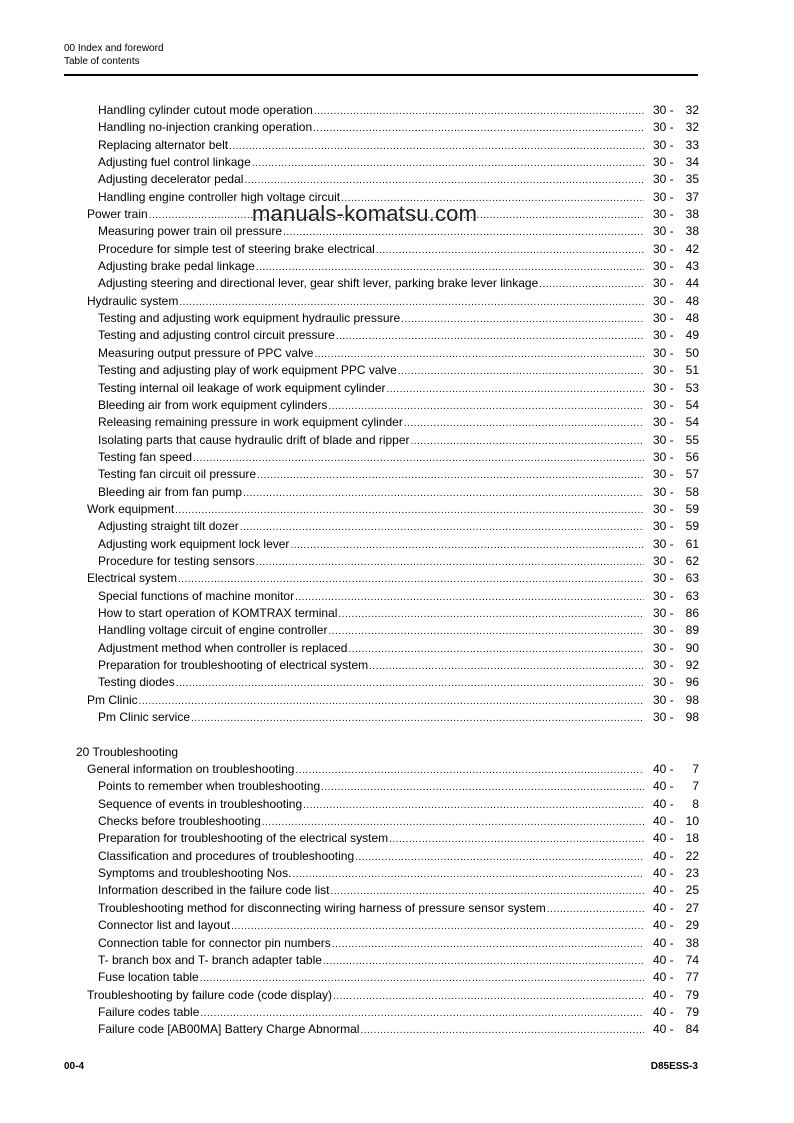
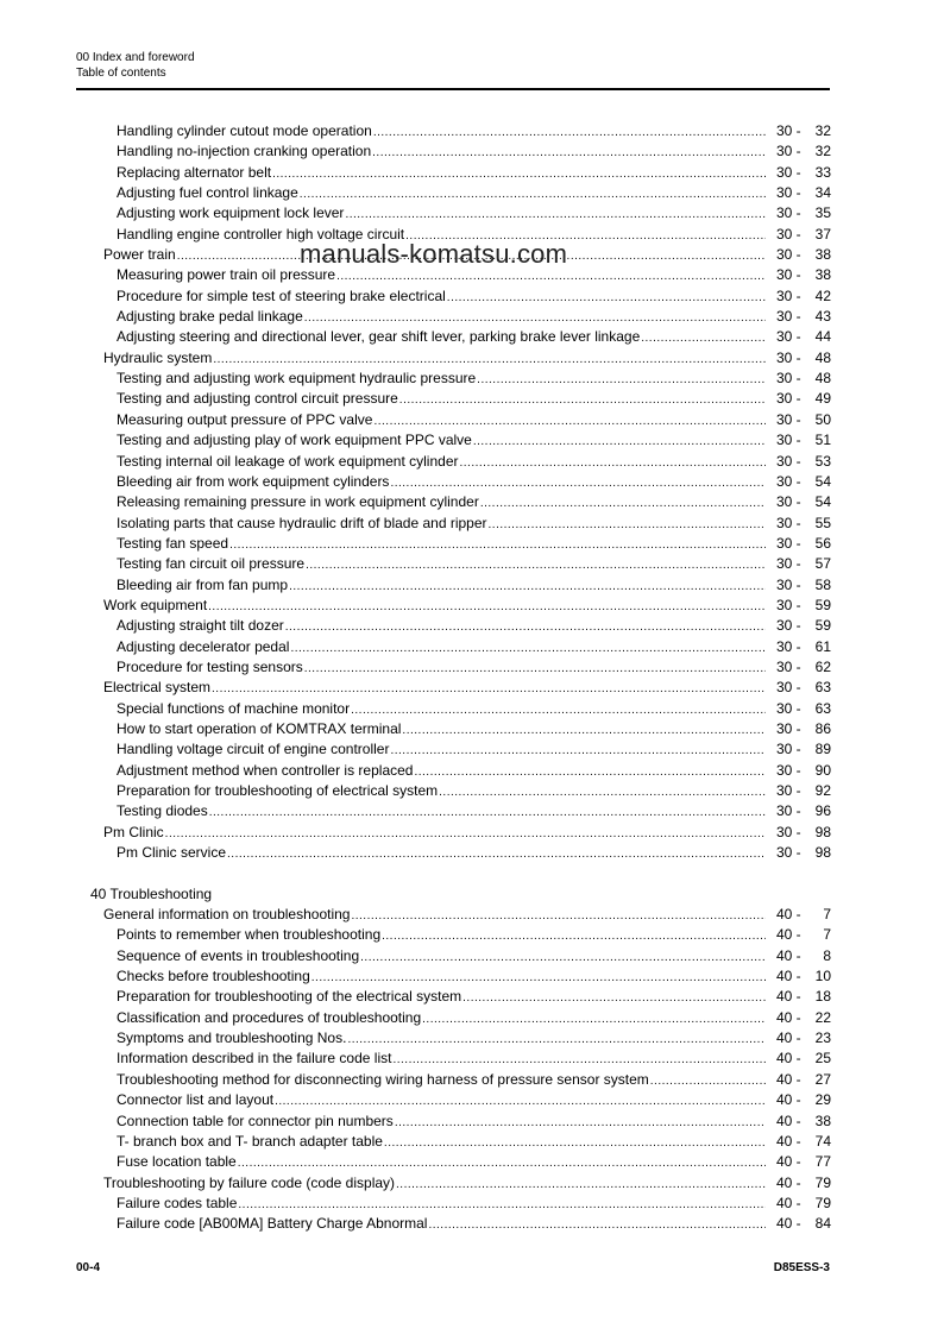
  00 Index and foreword
  Table of contents
  Handling cylinder cutout mode operation
  30 -
  32
  Handling no-injection cranking operation
  30 -
  32
  Replacing alternator belt
  30 -
  33
  Adjusting fuel control linkage
  30 -
  34
- Adjusting decelerator pedal
+ Adjusting work equipment lock lever
  30 -
  35
  Handling engine controller high voltage circuit
  30 -
  37
  Power train
  30 -
  38
  Measuring power train oil pressure
  30 -
  38
  Procedure for simple test of steering brake electrical
  30 -
  42
  Adjusting brake pedal linkage
  30 -
  43
  Adjusting steering and directional lever, gear shift lever, parking brake lever linkage
  30 -
  44
  Hydraulic system
  30 -
  48
  Testing and adjusting work equipment hydraulic pressure
  30 -
  48
  Testing and adjusting control circuit pressure
  30 -
  49
  Measuring output pressure of PPC valve
  30 -
  50
  Testing and adjusting play of work equipment PPC valve
  30 -
  51
  Testing internal oil leakage of work equipment cylinder
  30 -
  53
  Bleeding air from work equipment cylinders
  30 -
  54
  Releasing remaining pressure in work equipment cylinder
  30 -
  54
  Isolating parts that cause hydraulic drift of blade and ripper
  30 -
  55
  Testing fan speed
  30 -
  56
  Testing fan circuit oil pressure
  30 -
  57
  Bleeding air from fan pump
  30 -
  58
  Work equipment
  30 -
  59
  Adjusting straight tilt dozer
  30 -
  59
- Adjusting work equipment lock lever
+ Adjusting decelerator pedal
  30 -
  61
  Procedure for testing sensors
  30 -
  62
  Electrical system
  30 -
  63
  Special functions of machine monitor
  30 -
  63
  How to start operation of KOMTRAX terminal
  30 -
  86
  Handling voltage circuit of engine controller
  30 -
  89
  Adjustment method when controller is replaced
  30 -
  90
  Preparation for troubleshooting of electrical system
  30 -
  92
  Testing diodes
  30 -
  96
  Pm Clinic
  30 -
  98
  Pm Clinic service
  30 -
  98
- 20 Troubleshooting
+ 40 Troubleshooting
  General information on troubleshooting
  40 -
  7
  Points to remember when troubleshooting
  40 -
  7
  Sequence of events in troubleshooting
  40 -
  8
  Checks before troubleshooting
  40 -
  10
  Preparation for troubleshooting of the electrical system
  40 -
  18
  Classification and procedures of troubleshooting
  40 -
  22
  Symptoms and troubleshooting Nos.
  40 -
  23
  Information described in the failure code list
  40 -
  25
  Troubleshooting method for disconnecting wiring harness of pressure sensor system
  40 -
  27
  Connector list and layout
  40 -
  29
  Connection table for connector pin numbers
  40 -
  38
  T- branch box and T- branch adapter table
  40 -
  74
  Fuse location table
  40 -
  77
  Troubleshooting by failure code (code display)
  40 -
  79
  Failure codes table
  40 -
  79
  Failure code [AB00MA] Battery Charge Abnormal
  40 -
  84
  manuals-komatsu.com
  00-4
  D85ESS-3
